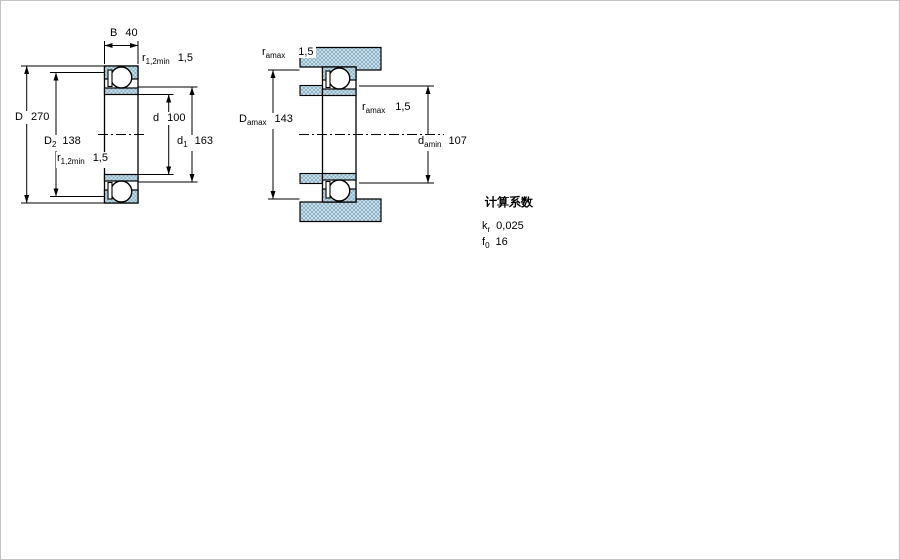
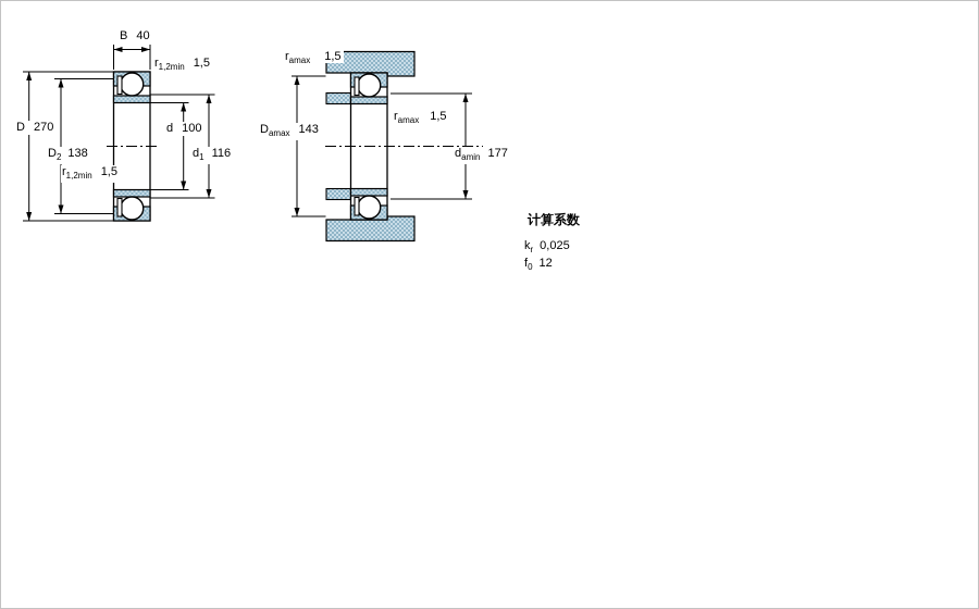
  B 40
  r1,2min 1,5
  D 270
  d 100
  D2 138
- d1 163
+ d1 116
  r1,2min 1,5
  ramax 1,5
  ramax 1,5
  Damax 143
- damin 107
+ damin 177
  计算系数
  kr 0,025
- f0 16
+ f0 12
